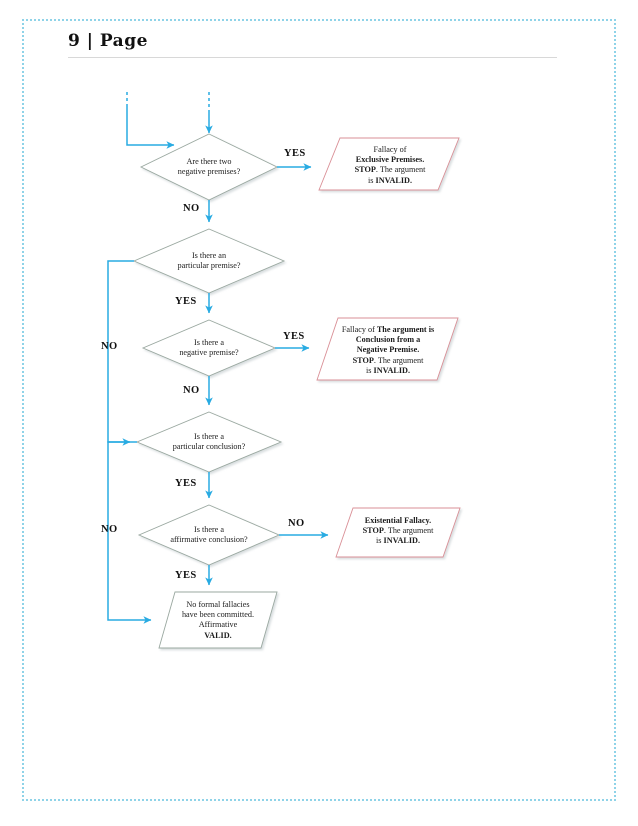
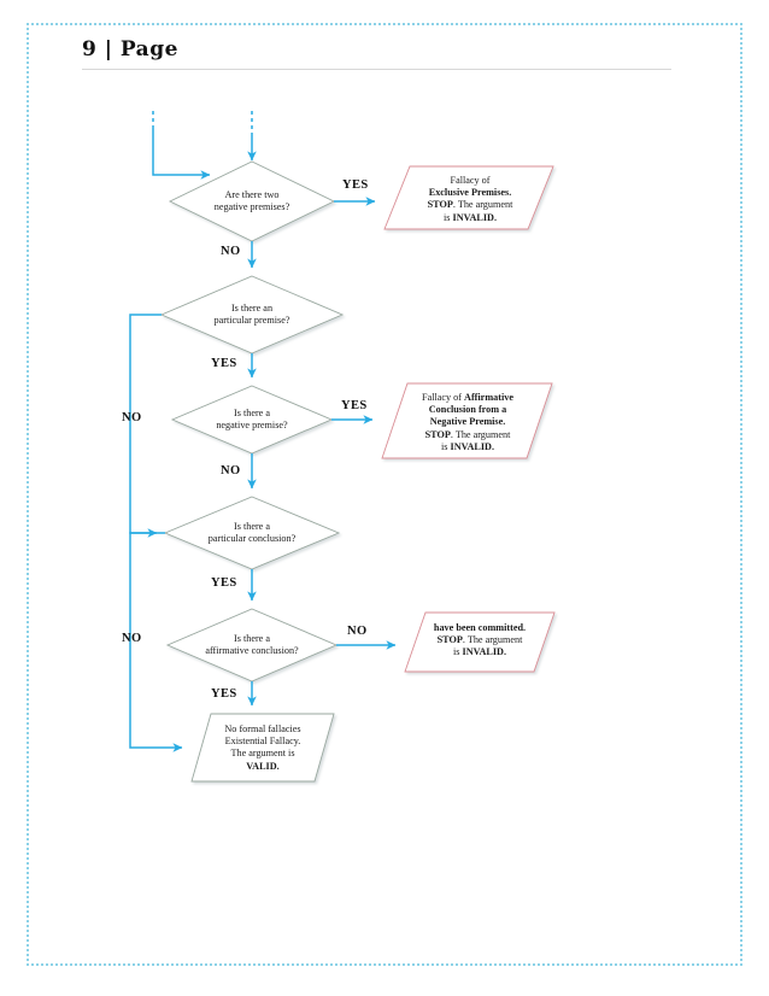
  9 | Page
  Are there two
  negative premises?
  Is there an
  particular premise?
  Is there a
  negative premise?
  Is there a
  particular conclusion?
  Is there a
  affirmative conclusion?
  Fallacy of
  Exclusive Premises.
  STOP. The argument
  is INVALID.
- Fallacy of The argument is
+ Fallacy of Affirmative
  Conclusion from a
  Negative Premise.
  STOP. The argument
  is INVALID.
- Existential Fallacy.
+ have been committed.
  STOP. The argument
  is INVALID.
  No formal fallacies
- have been committed.
+ Existential Fallacy.
- Affirmative
+ The argument is
  VALID.
  YES
  NO
  NO
  YES
  YES
  NO
  NO
  YES
  NO
  YES
